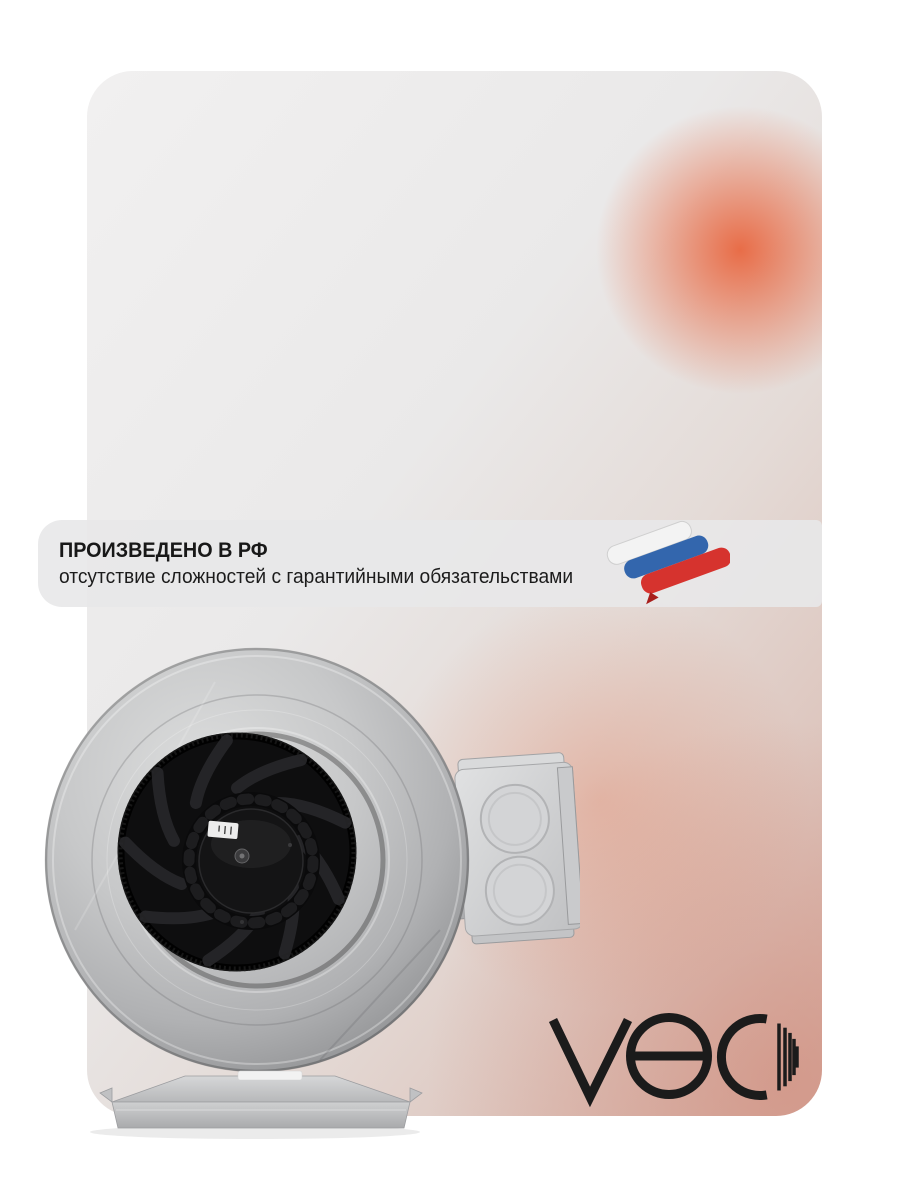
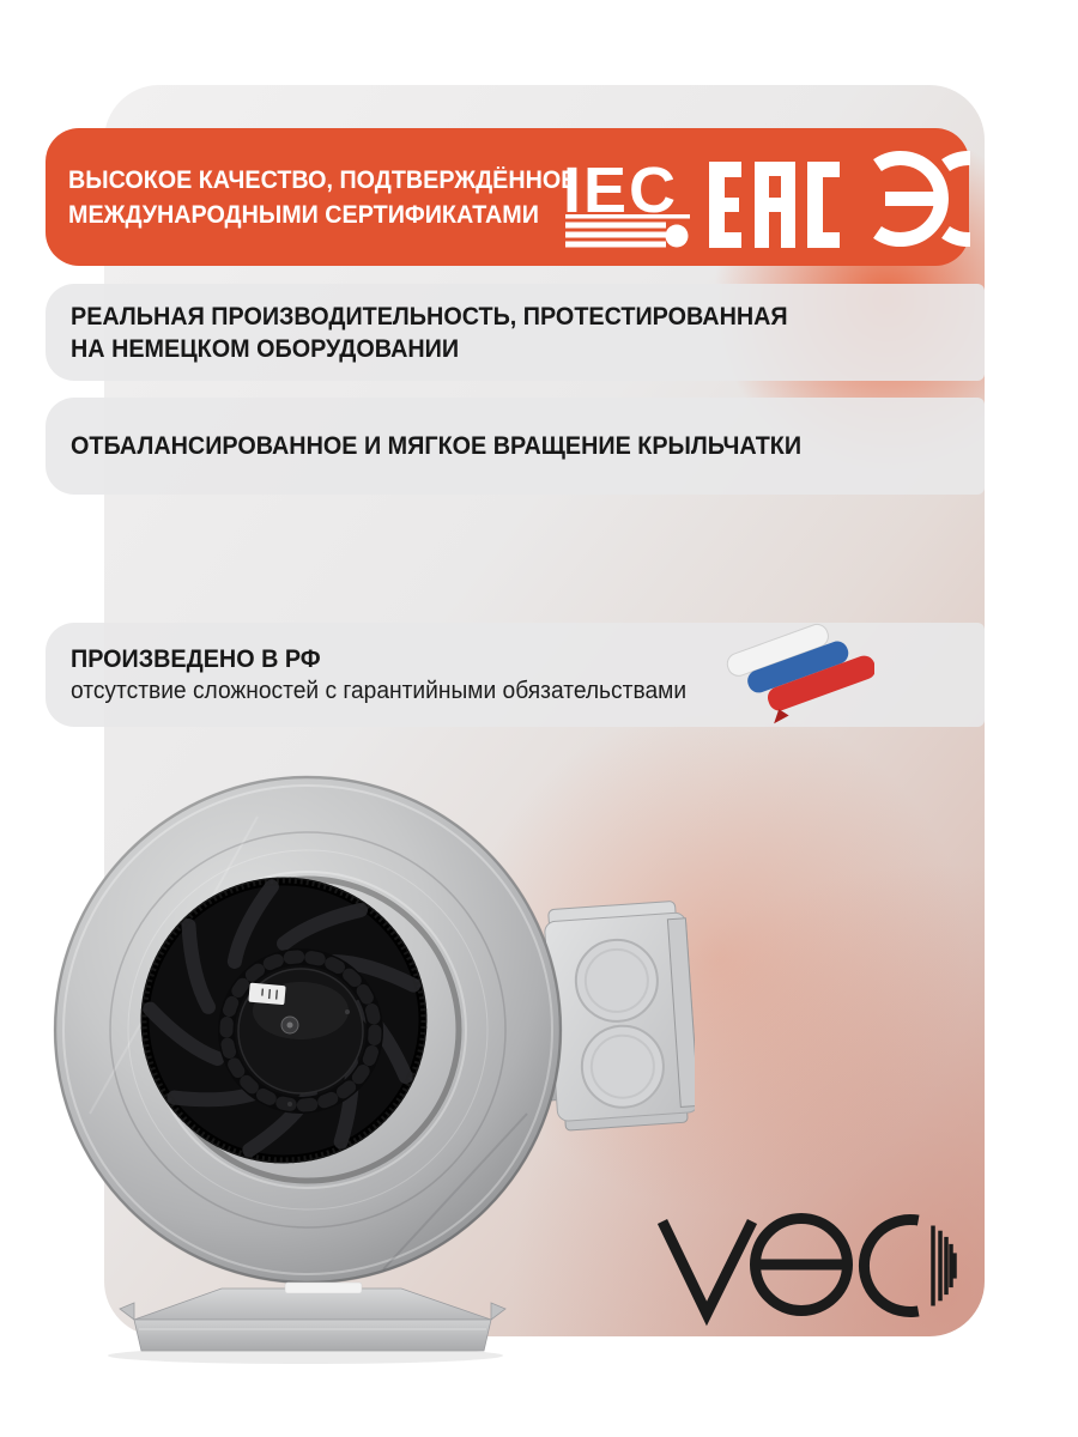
+ ВЫСОКОЕ КАЧЕСТВО, ПОДТВЕРЖДЁННОЕ
+ МЕЖДУНАРОДНЫМИ СЕРТИФИКАТАМИ
+ IEC
+ РЕАЛЬНАЯ ПРОИЗВОДИТЕЛЬНОСТЬ, ПРОТЕСТИРОВАННАЯ
+ НА НЕМЕЦКОМ ОБОРУДОВАНИИ
+ ОТБАЛАНСИРОВАННОЕ И МЯГКОЕ ВРАЩЕНИЕ КРЫЛЬЧАТКИ
  ПРОИЗВЕДЕНО В РФ
  отсутствие сложностей с гарантийными обязательствами
